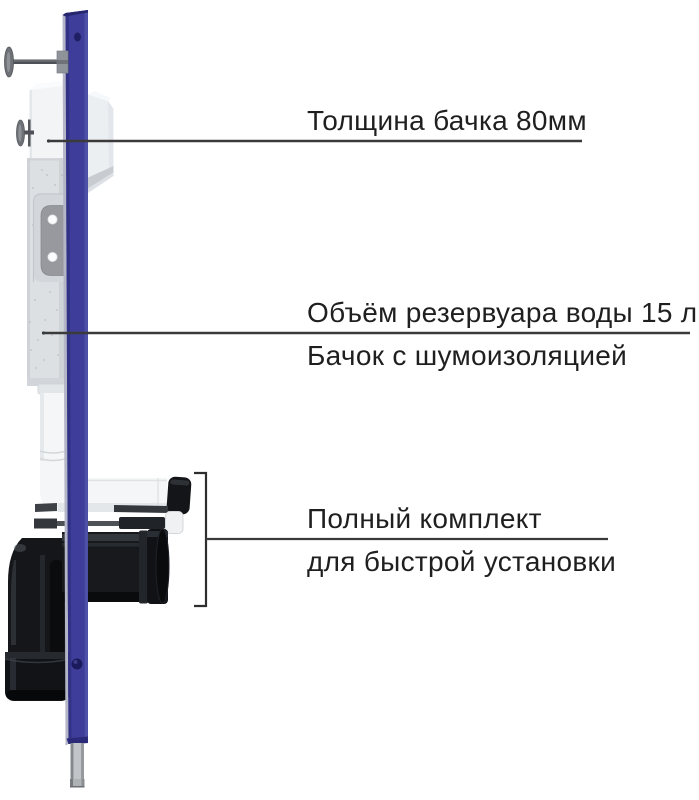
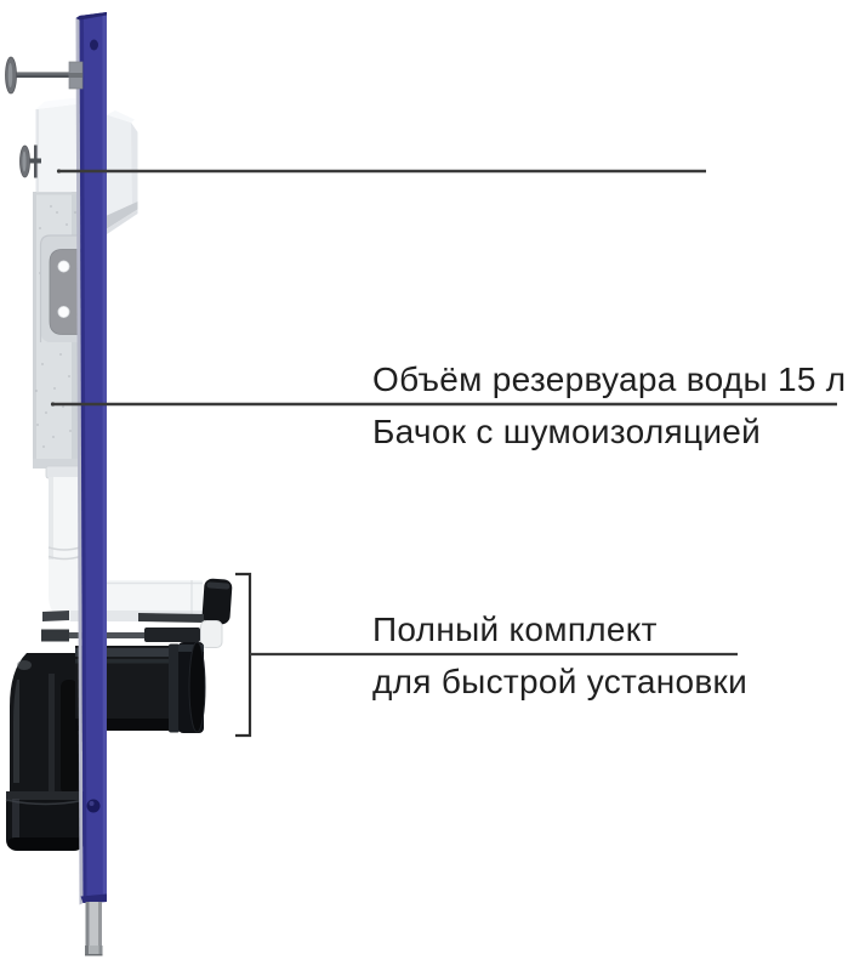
- Толщина бачка 80мм
  Объём резервуара воды 15 л
  Бачок с шумоизоляцией
  Полный комплект
  для быстрой установки
